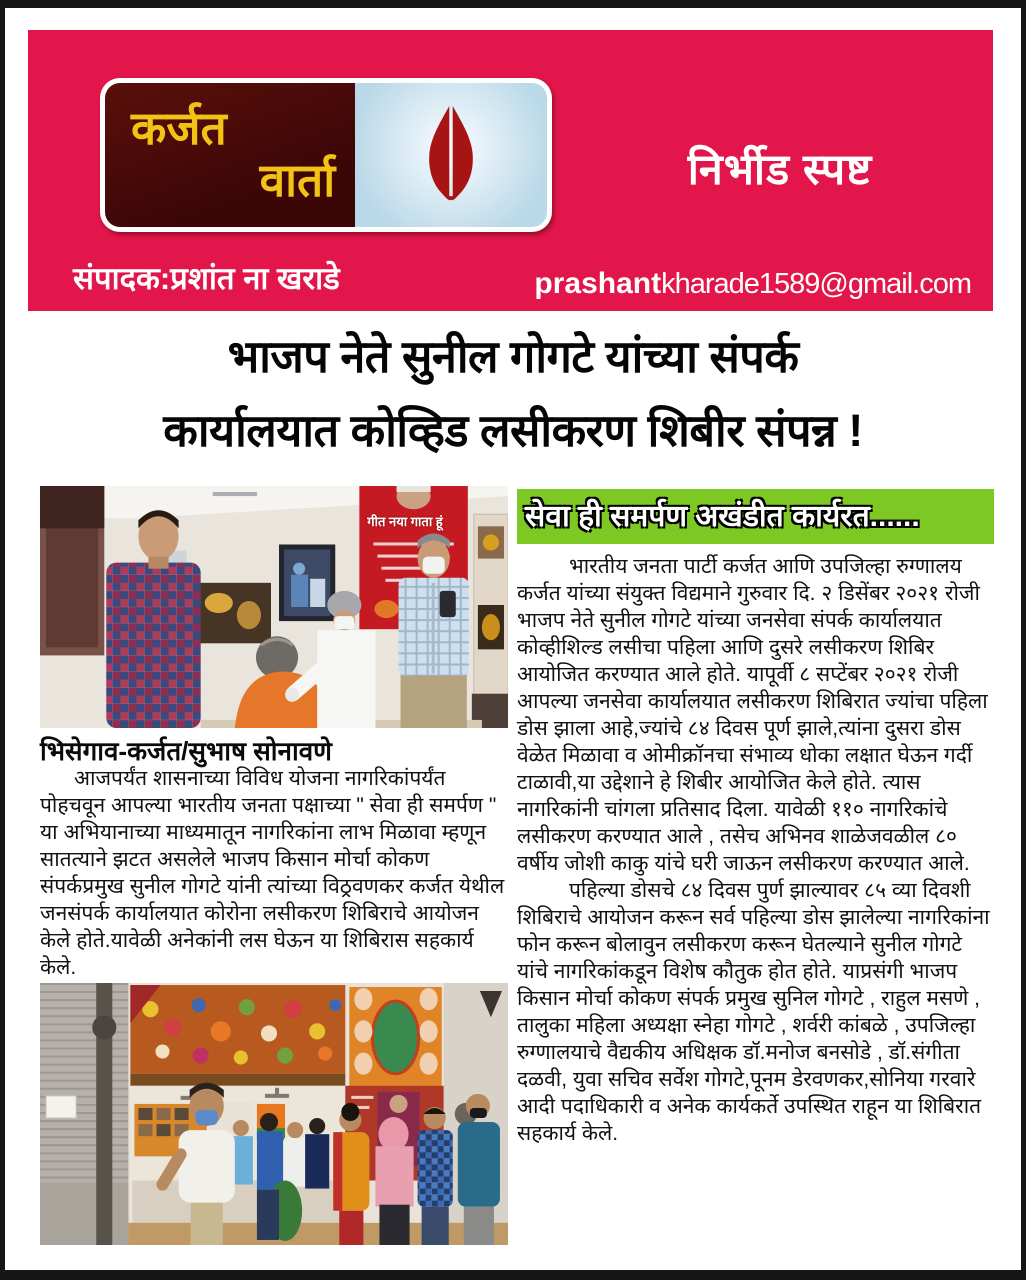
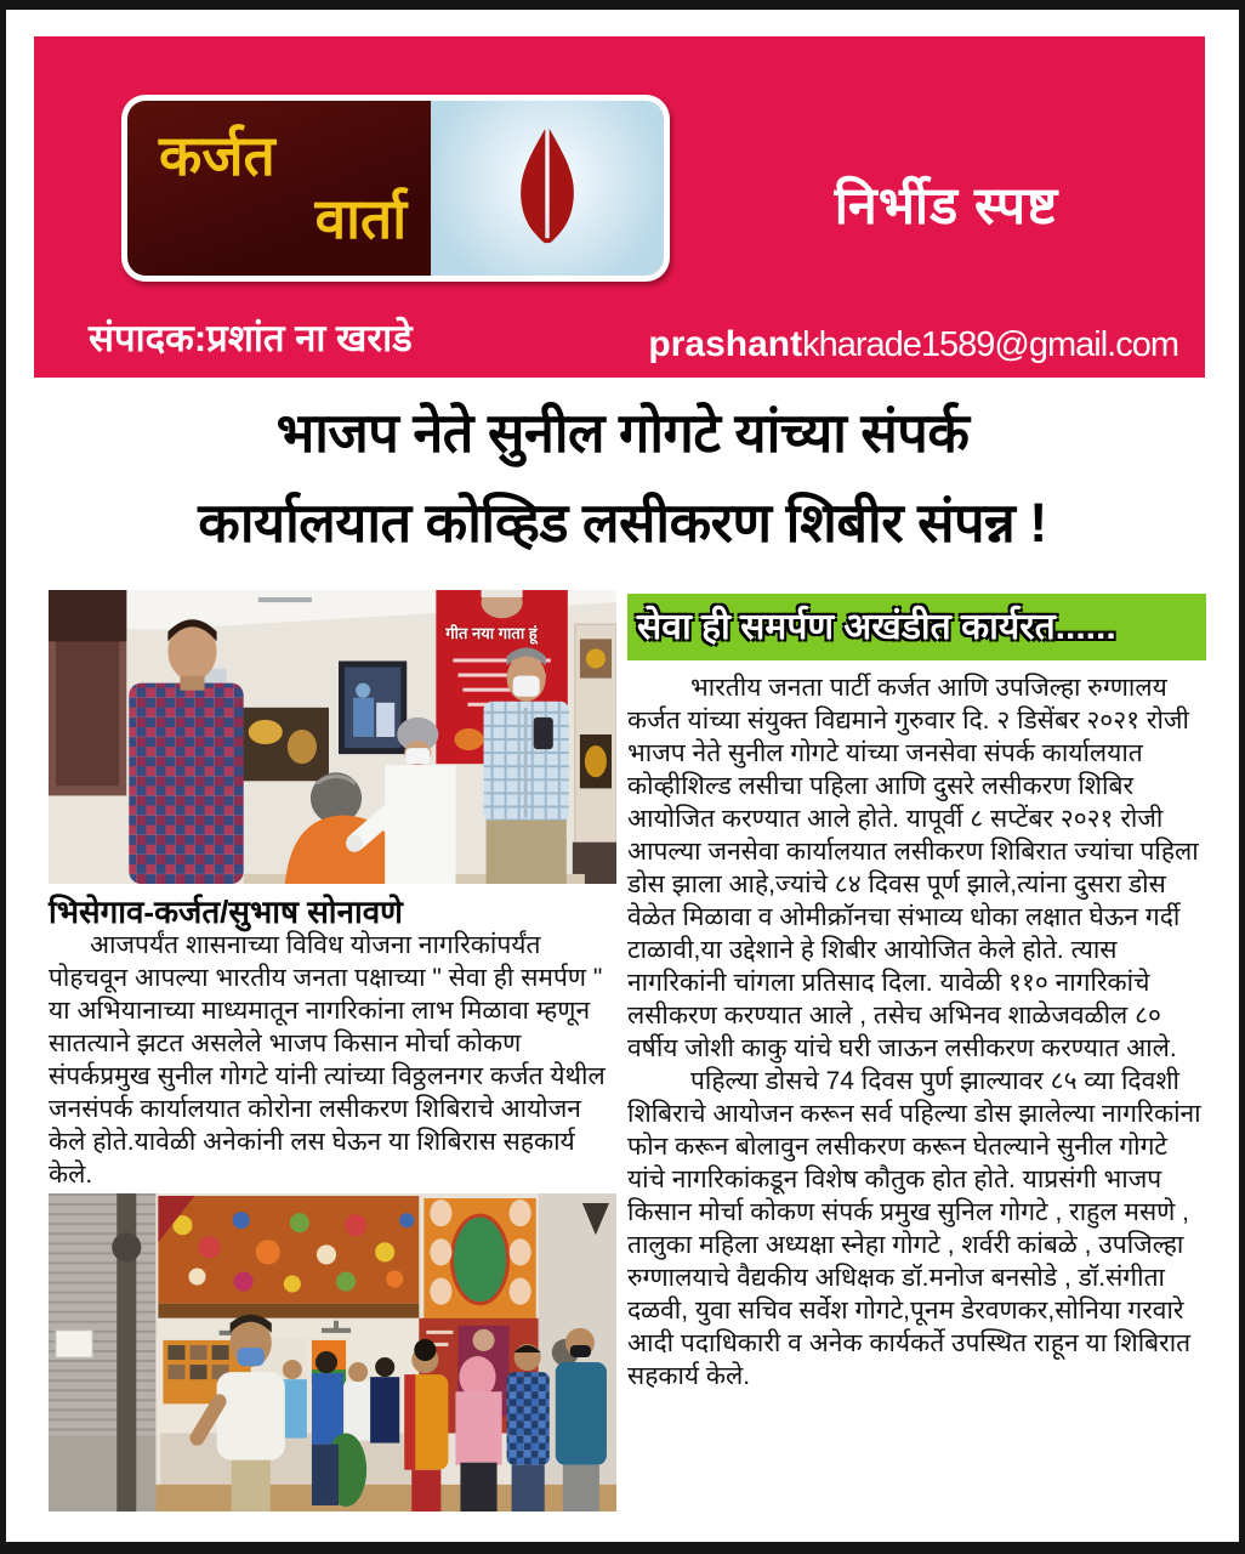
  कर्जत
  वार्ता
  निर्भीड स्पष्ट
  संपादक:प्रशांत ना खराडे
  prashantkharade1589@gmail.com
  भाजप नेते सुनील गोगटे यांच्या संपर्क
  कार्यालयात कोव्हिड लसीकरण शिबीर संपन्न !
  गीत नया गाता हूं
  भिसेगाव-कर्जत/सुभाष सोनावणे
- आजपर्यंत शासनाच्या विविध योजना नागरिकांपर्यंत पोहचवून आपल्या भारतीय जनता पक्षाच्या " सेवा ही समर्पण " या अभियानाच्या माध्यमातून नागरिकांना लाभ मिळावा म्हणून सातत्याने झटत असलेले भाजप किसान मोर्चा कोकण संपर्कप्रमुख सुनील गोगटे यांनी त्यांच्या विठ्रवणकर कर्जत येथील जनसंपर्क कार्यालयात कोरोना लसीकरण शिबिराचे आयोजन केले होते.यावेळी अनेकांनी लस घेऊन या शिबिरास सहकार्य केले.
+ आजपर्यंत शासनाच्या विविध योजना नागरिकांपर्यंत पोहचवून आपल्या भारतीय जनता पक्षाच्या " सेवा ही समर्पण " या अभियानाच्या माध्यमातून नागरिकांना लाभ मिळावा म्हणून सातत्याने झटत असलेले भाजप किसान मोर्चा कोकण संपर्कप्रमुख सुनील गोगटे यांनी त्यांच्या विठ्ठलनगर कर्जत येथील जनसंपर्क कार्यालयात कोरोना लसीकरण शिबिराचे आयोजन केले होते.यावेळी अनेकांनी लस घेऊन या शिबिरास सहकार्य केले.
  सेवा ही समर्पण अखंडीत कार्यरत......
  भारतीय जनता पार्टी कर्जत आणि उपजिल्हा रुग्णालय कर्जत यांच्या संयुक्त विद्यमाने गुरुवार दि. २ डिसेंबर २०२१ रोजी भाजप नेते सुनील गोगटे यांच्या जनसेवा संपर्क कार्यालयात कोव्हीशिल्ड लसीचा पहिला आणि दुसरे लसीकरण शिबिर आयोजित करण्यात आले होते. यापूर्वी ८ सप्टेंबर २०२१ रोजी आपल्या जनसेवा कार्यालयात लसीकरण शिबिरात ज्यांचा पहिला डोस झाला आहे,ज्यांचे ८४ दिवस पूर्ण झाले,त्यांना दुसरा डोस वेळेत मिळावा व ओमीक्रॉनचा संभाव्य धोका लक्षात घेऊन गर्दी टाळावी,या उद्देशाने हे शिबीर आयोजित केले होते. त्यास नागरिकांनी चांगला प्रतिसाद दिला. यावेळी ११० नागरिकांचे लसीकरण करण्यात आले , तसेच अभिनव शाळेजवळील ८० वर्षीय जोशी काकु यांचे घरी जाऊन लसीकरण करण्यात आले.
- पहिल्या डोसचे ८४ दिवस पुर्ण झाल्यावर ८५ व्या दिवशी शिबिराचे आयोजन करून सर्व पहिल्या डोस झालेल्या नागरिकांना फोन करून बोलावुन लसीकरण करून घेतल्याने सुनील गोगटे यांचे नागरिकांकडून विशेष कौतुक होत होते. याप्रसंगी भाजप किसान मोर्चा कोकण संपर्क प्रमुख सुनिल गोगटे , राहुल मसणे , तालुका महिला अध्यक्षा स्नेहा गोगटे , शर्वरी कांबळे , उपजिल्हा रुग्णालयाचे वैद्यकीय अधिक्षक डॉ.मनोज बनसोडे , डॉ.संगीता दळवी, युवा सचिव सर्वेश गोगटे,पूनम डेरवणकर,सोनिया गरवारे आदी पदाधिकारी व अनेक कार्यकर्ते उपस्थित राहून या शिबिरात सहकार्य केले.
+ पहिल्या डोसचे 74 दिवस पुर्ण झाल्यावर ८५ व्या दिवशी शिबिराचे आयोजन करून सर्व पहिल्या डोस झालेल्या नागरिकांना फोन करून बोलावुन लसीकरण करून घेतल्याने सुनील गोगटे यांचे नागरिकांकडून विशेष कौतुक होत होते. याप्रसंगी भाजप किसान मोर्चा कोकण संपर्क प्रमुख सुनिल गोगटे , राहुल मसणे , तालुका महिला अध्यक्षा स्नेहा गोगटे , शर्वरी कांबळे , उपजिल्हा रुग्णालयाचे वैद्यकीय अधिक्षक डॉ.मनोज बनसोडे , डॉ.संगीता दळवी, युवा सचिव सर्वेश गोगटे,पूनम डेरवणकर,सोनिया गरवारे आदी पदाधिकारी व अनेक कार्यकर्ते उपस्थित राहून या शिबिरात सहकार्य केले.
